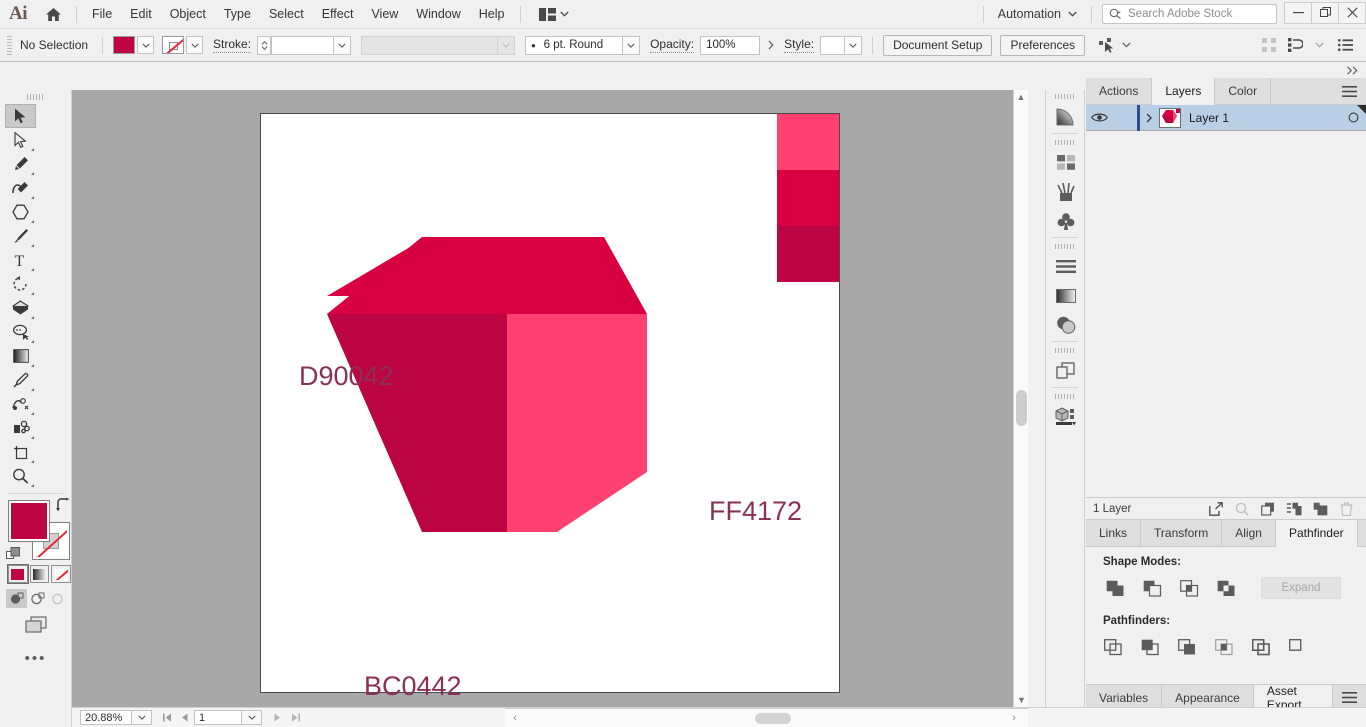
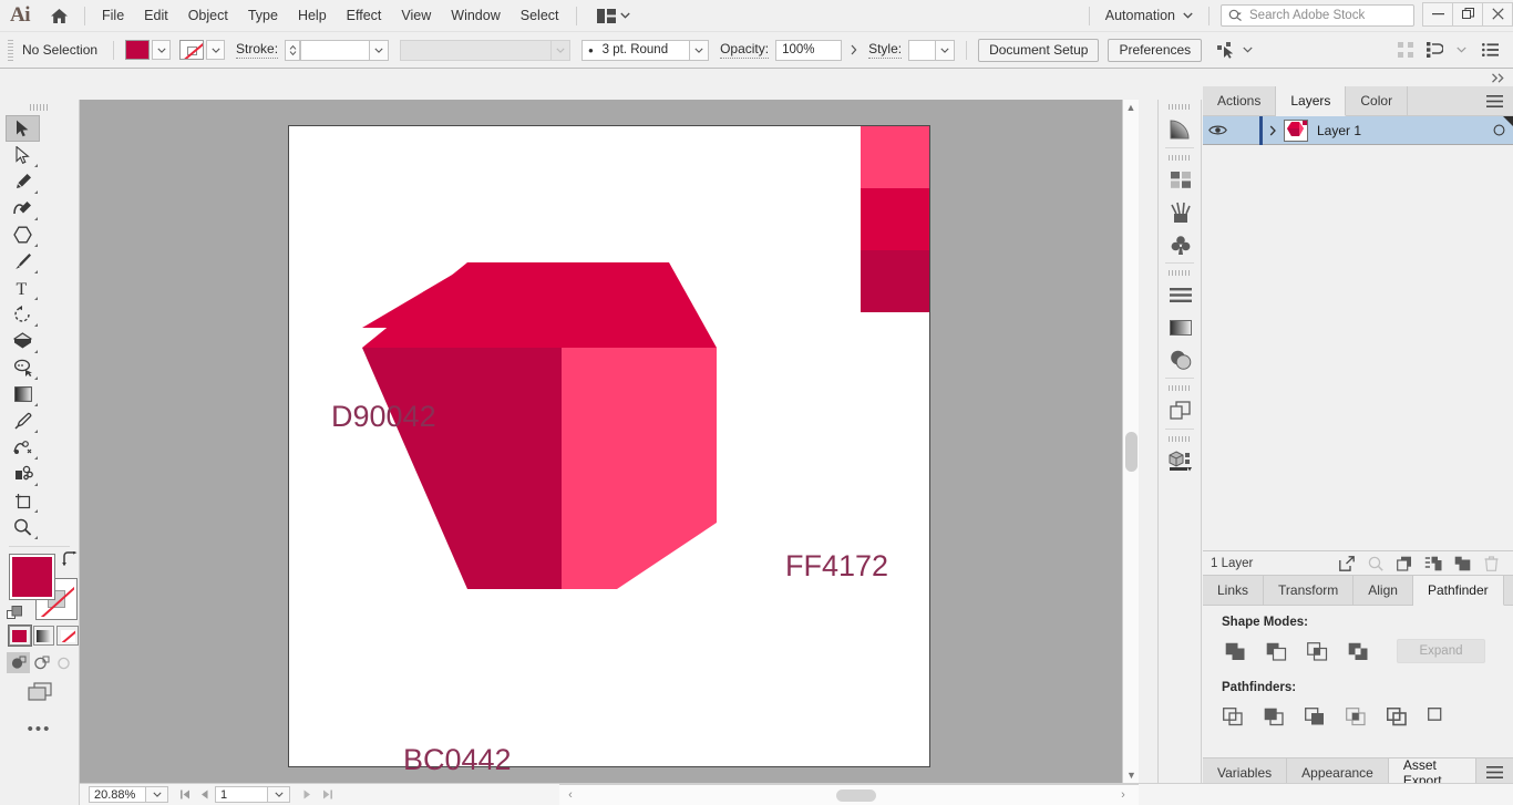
  Ai
  File
  Edit
  Object
  Type
- Select
+ Help
  Effect
  View
  Window
- Help
+ Select
  Automation
  Search Adobe Stock
  No Selection
  Stroke:
  •
- 6 pt. Round
+ 3 pt. Round
  Opacity:
  100%
  Style:
  Document Setup
  Preferences
  T
  •••
  D90042
  FF4172
  BC0442
  ▲
  ▼
  Actions
  Layers
  Color
  Layer 1
  1 Layer
  Links
  Transform
  Align
  Pathfinder
  Shape Modes:
  Expand
  Pathfinders:
  Variables
  Appearance
  Asset Export
  20.88%
  1
  ‹
  ›
